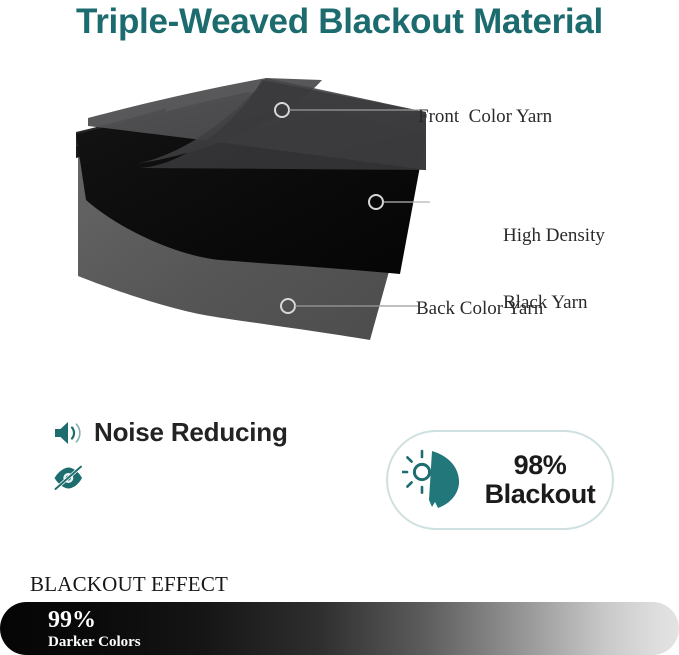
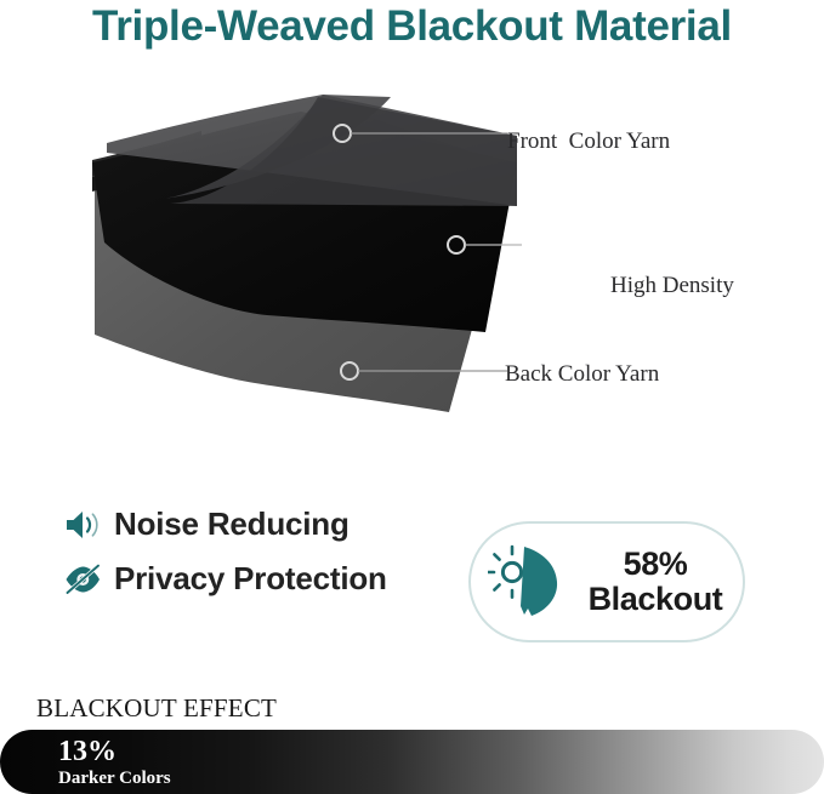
  Triple-Weaved Blackout Material
  Front Color Yarn
  High Density
- Black Yarn
  Back Color Yarn
  Noise Reducing
+ Privacy Protection
- 98%
+ 58%
  Blackout
  BLACKOUT EFFECT
- 99%
+ 13%
  Darker Colors
